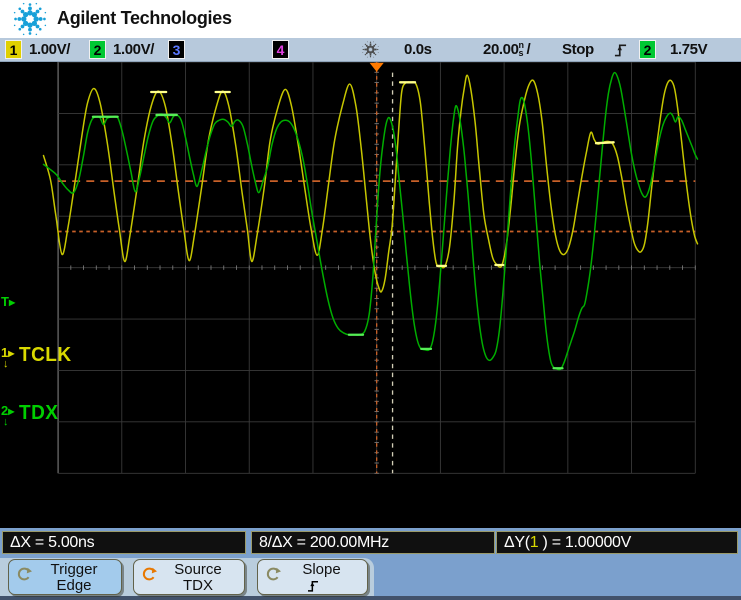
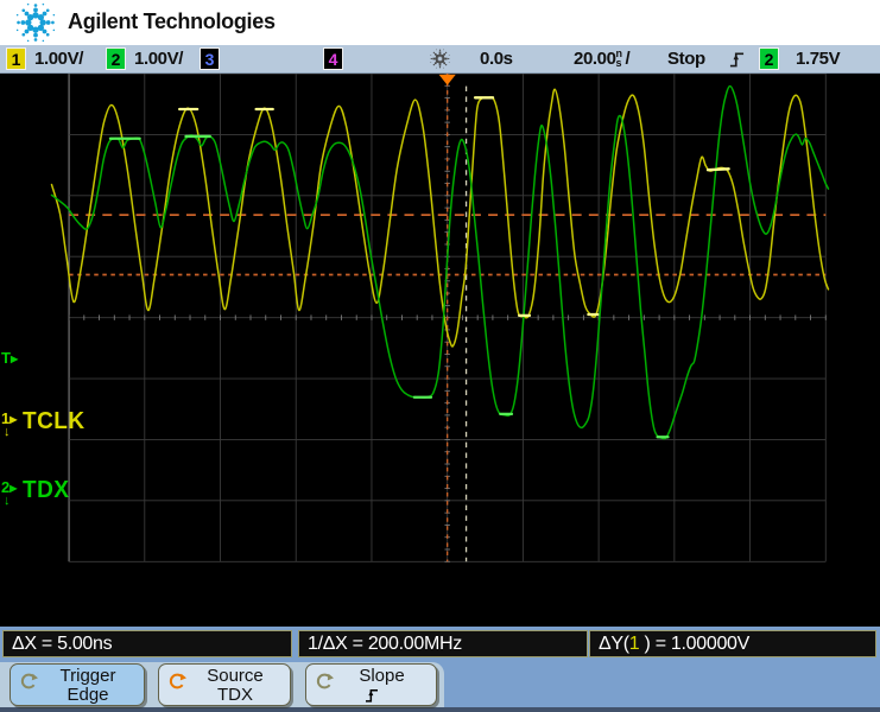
  Agilent Technologies
  1
  1.00V/
  2
  1.00V/
  3
  4
  0.0s
  20.00n
  s /
  Stop
  2
  1.75V
  T▶
  1▶
  ↓
  2▶
  ↓
  TCLK
  TDX
  ΔX = 5.00ns
- 8/ΔX = 200.00MHz
+ 1/ΔX = 200.00MHz
  ΔY(1 ) = 1.00000V
  Trigger
  Edge
  Source
  TDX
  Slope
